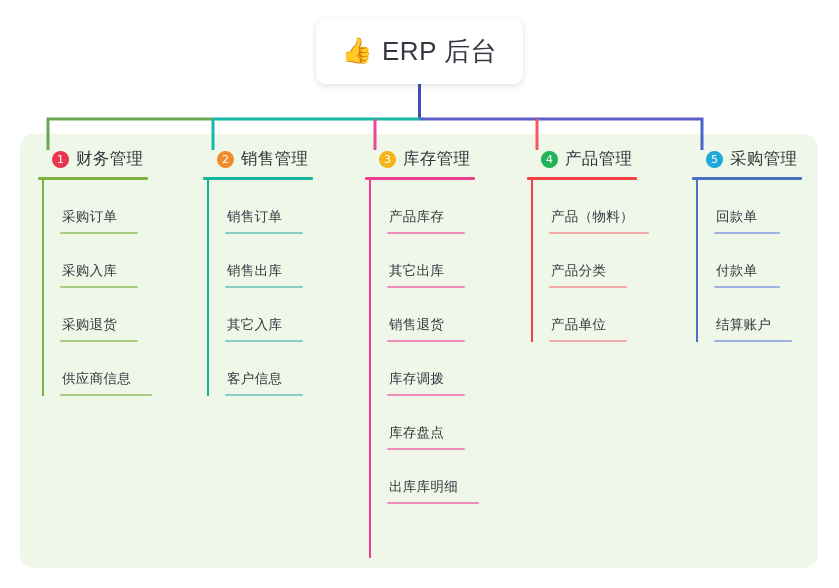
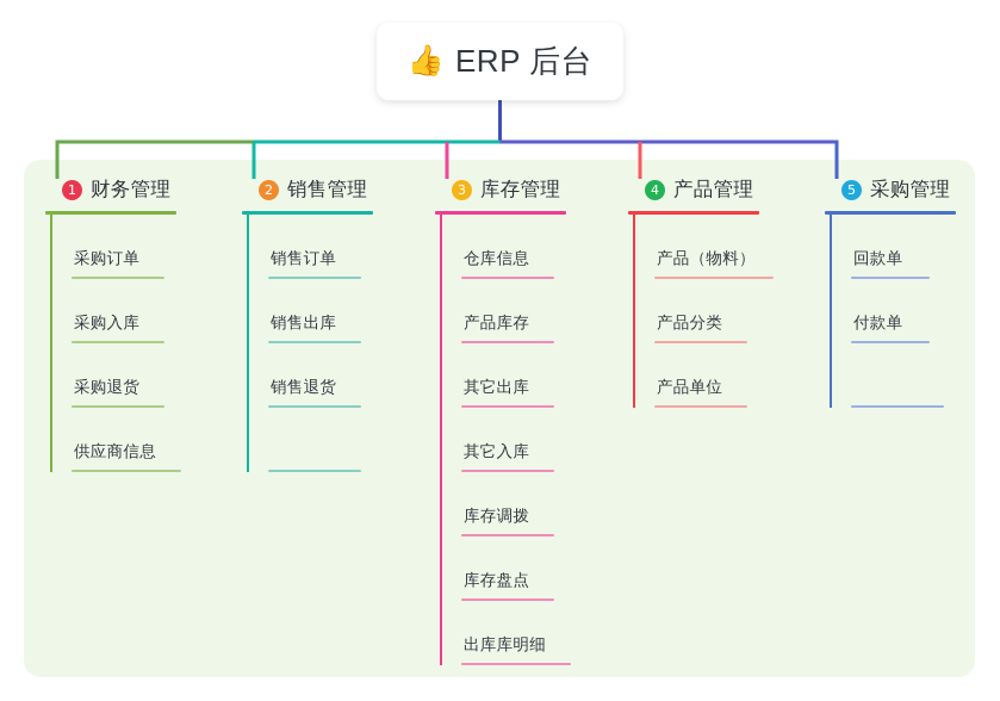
  👍
  ERP 后台
  1
  财务管理
  采购订单
  采购入库
  采购退货
  供应商信息
  2
  销售管理
  销售订单
  销售出库
- 其它入库
+ 销售退货
- 客户信息
  3
  库存管理
+ 仓库信息
  产品库存
  其它出库
- 销售退货
+ 其它入库
  库存调拨
  库存盘点
  出库库明细
  4
  产品管理
  产品（物料）
  产品分类
  产品单位
  5
  采购管理
  回款单
  付款单
- 结算账户
